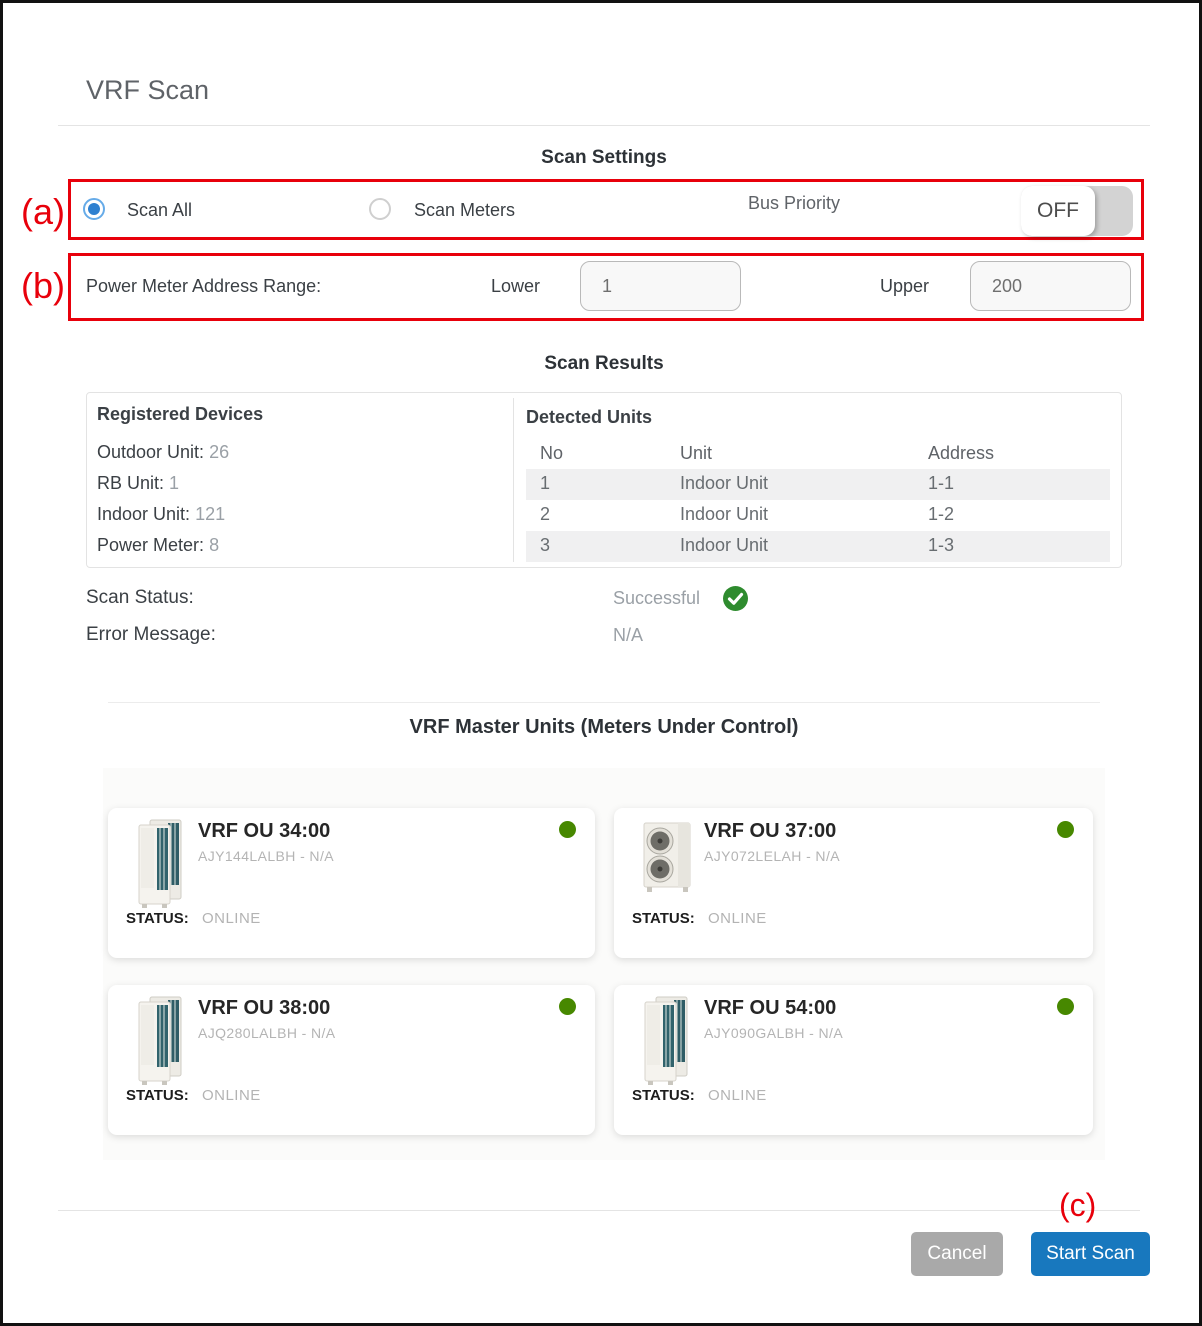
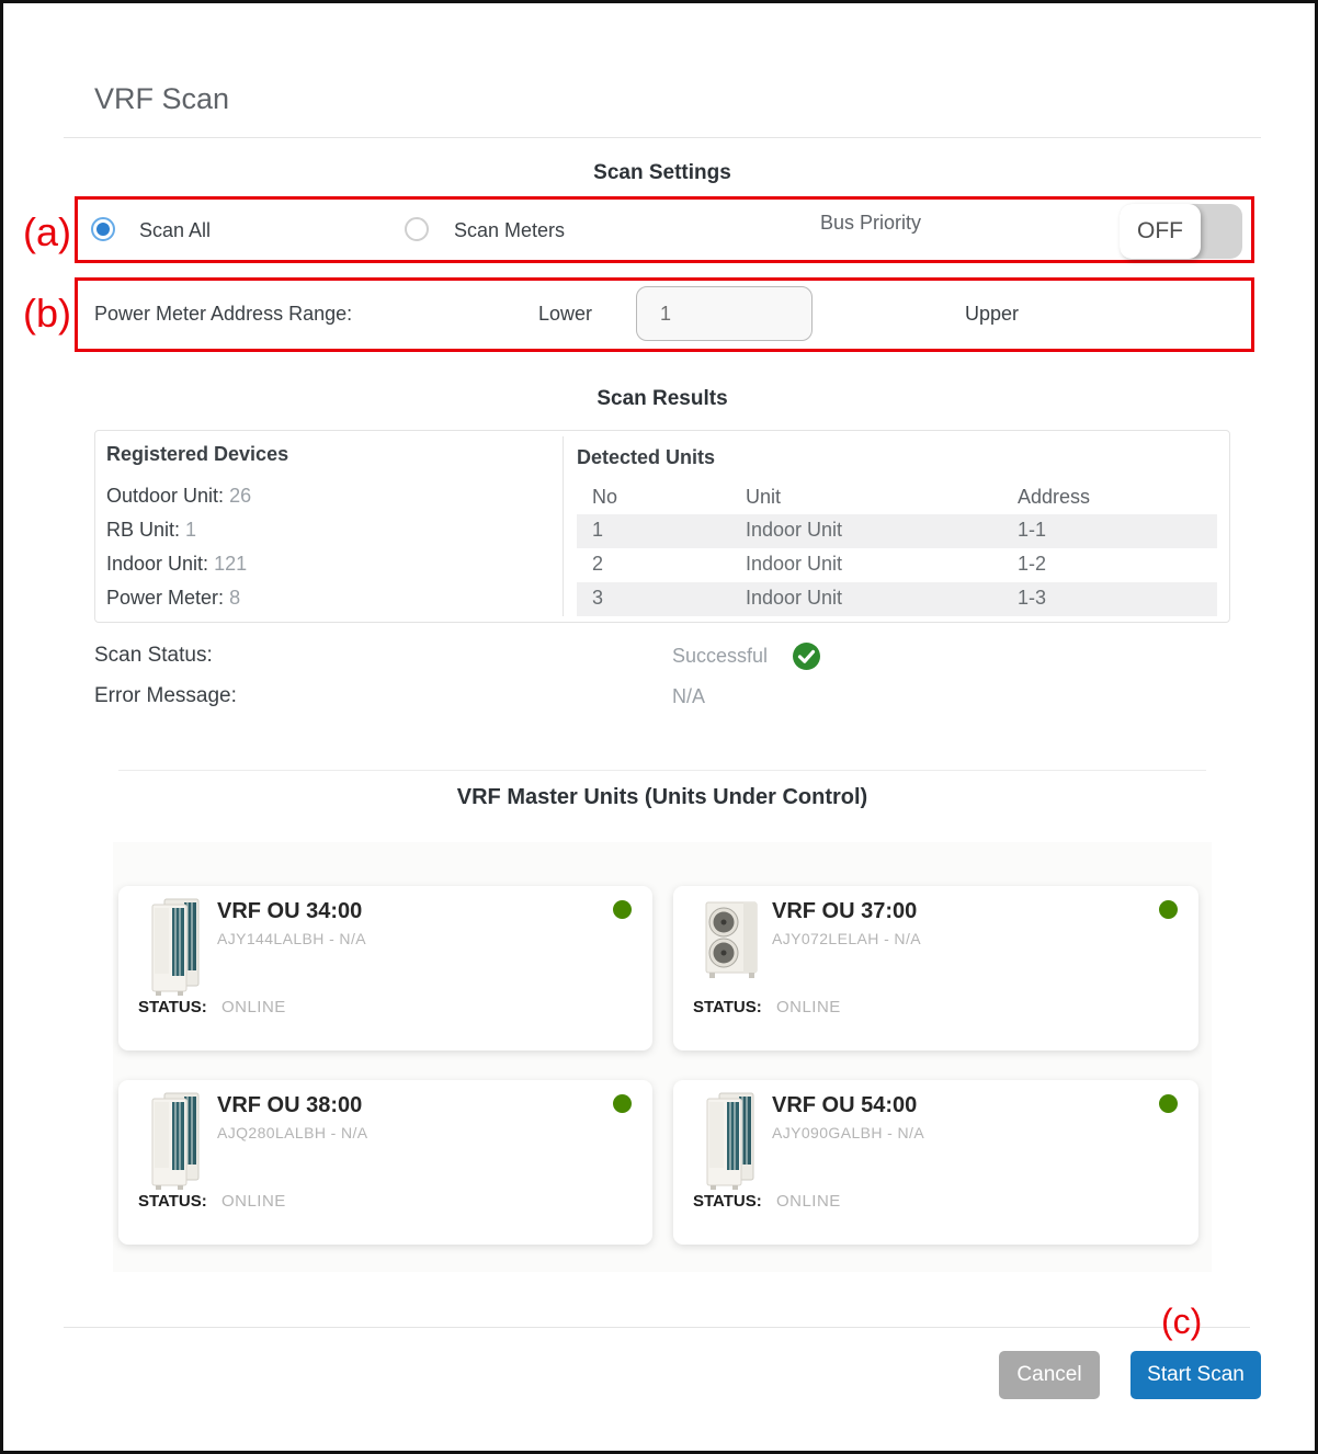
  VRF Scan
  Scan Settings
  (a)
  (b)
  Scan All
  Scan Meters
  Bus Priority
  OFF
  Power Meter Address Range:
  Lower
  1
  Upper
- 200
  Scan Results
  Registered Devices
  Outdoor Unit: 26
  RB Unit: 1
  Indoor Unit: 121
  Power Meter: 8
  Detected Units
  No
  Unit
  Address
  1
  Indoor Unit
  1-1
  2
  Indoor Unit
  1-2
  3
  Indoor Unit
  1-3
  Scan Status:
  Successful
  Error Message:
  N/A
- VRF Master Units (Meters Under Control)
+ VRF Master Units (Units Under Control)
  VRF OU 34:00
  AJY144LALBH - N/A
  STATUS: ONLINE
  VRF OU 37:00
  AJY072LELAH - N/A
  STATUS: ONLINE
  VRF OU 38:00
  AJQ280LALBH - N/A
  STATUS: ONLINE
  VRF OU 54:00
  AJY090GALBH - N/A
  STATUS: ONLINE
  (c)
  Cancel
  Start Scan
